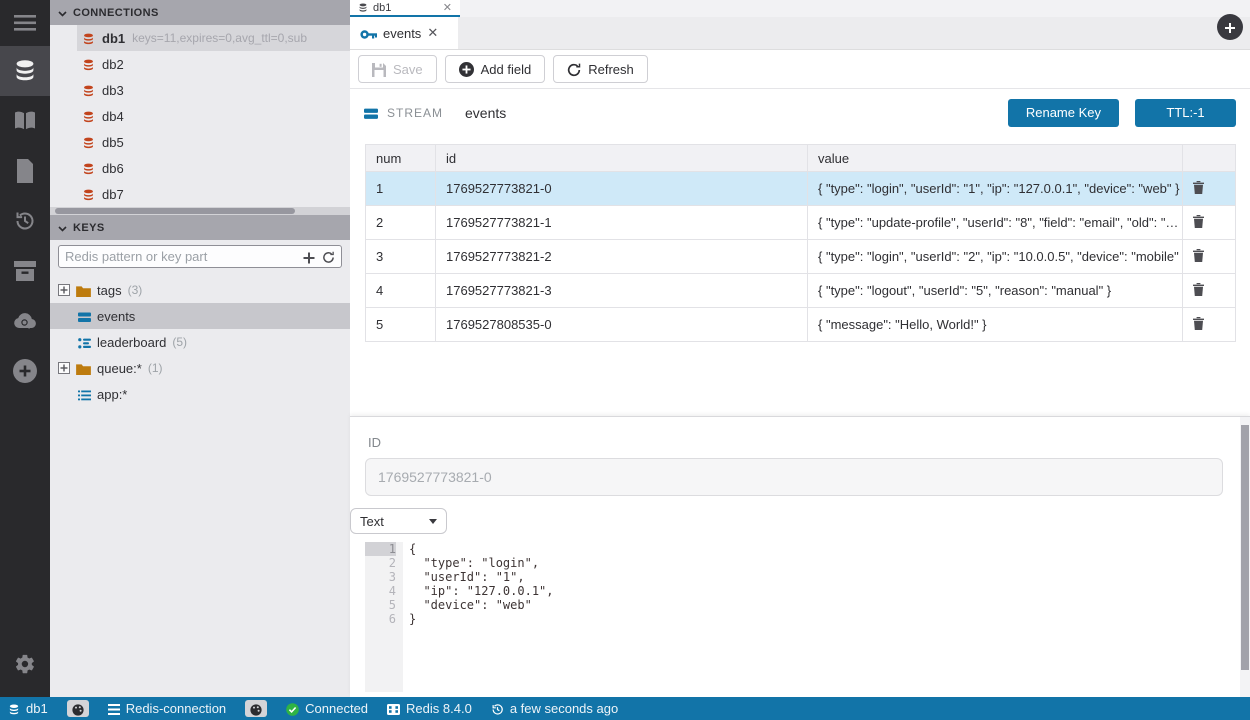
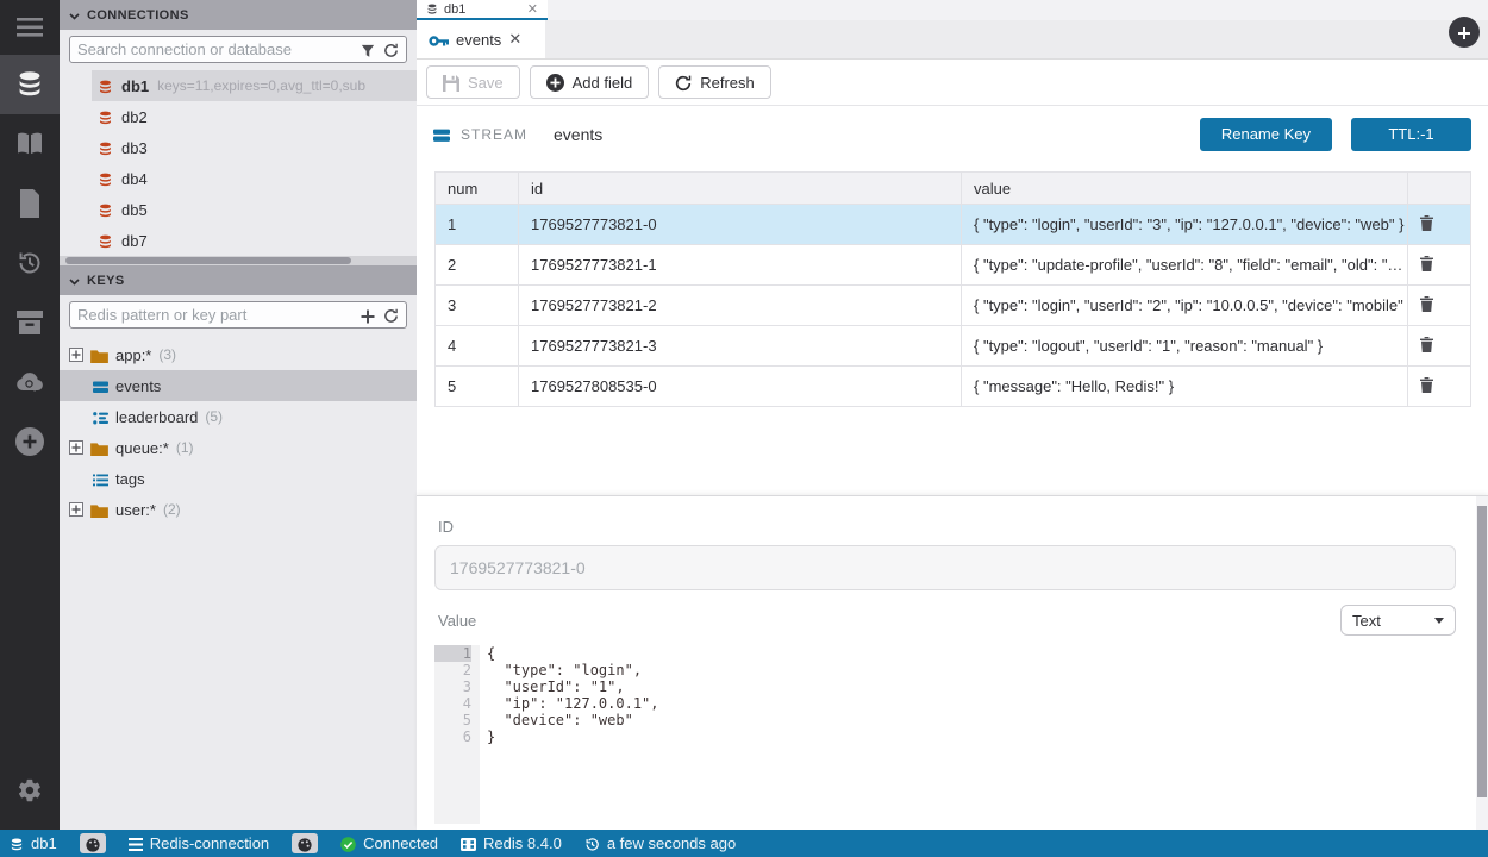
  CONNECTIONS
+ Search connection or database
  db1
  keys=11,expires=0,avg_ttl=0,sub
  db2
  db3
  db4
  db5
- db6
  db7
  KEYS
  Redis pattern or key part
- tags
+ app:*
  (3)
  events
  leaderboard
  (5)
  queue:*
  (1)
- app:*
+ tags
+ user:*
+ (2)
  db1
  ✕
  events
  ✕
  Save
  Add field
  Refresh
  STREAM
  events
  Rename Key
  TTL:-1
  num	id	value
- 1	1769527773821-0	{ "type": "login", "userId": "1", "ip": "127.0.0.1", "device": "web" }
+ 1	1769527773821-0	{ "type": "login", "userId": "3", "ip": "127.0.0.1", "device": "web" }
  2	1769527773821-1	{ "type": "update-profile", "userId": "8", "field": "email", "old": "…
  3	1769527773821-2	{ "type": "login", "userId": "2", "ip": "10.0.0.5", "device": "mobile"
- 4	1769527773821-3	{ "type": "logout", "userId": "5", "reason": "manual" }
+ 4	1769527773821-3	{ "type": "logout", "userId": "1", "reason": "manual" }
- 5	1769527808535-0	{ "message": "Hello, World!" }
+ 5	1769527808535-0	{ "message": "Hello, Redis!" }
  ID
  1769527773821-0
+ Value
  Text
  1
  2
  3
  4
  5
  6
  {
  "type": "login",
  "userId": "1",
  "ip": "127.0.0.1",
  "device": "web"
  }
  db1
  Redis-connection
  Connected
  Redis 8.4.0
  a few seconds ago
